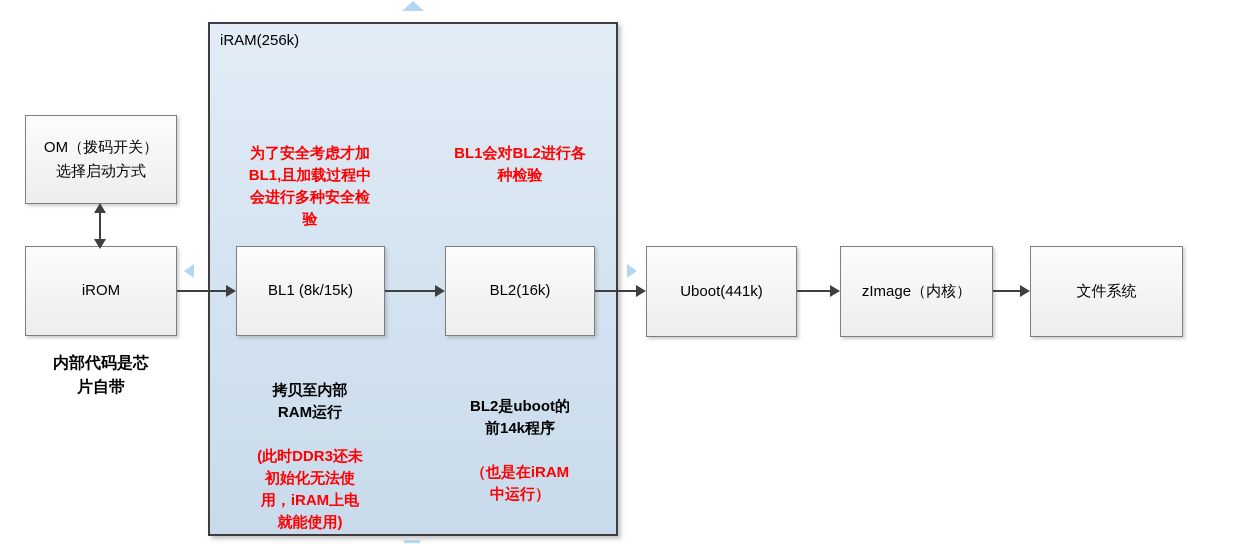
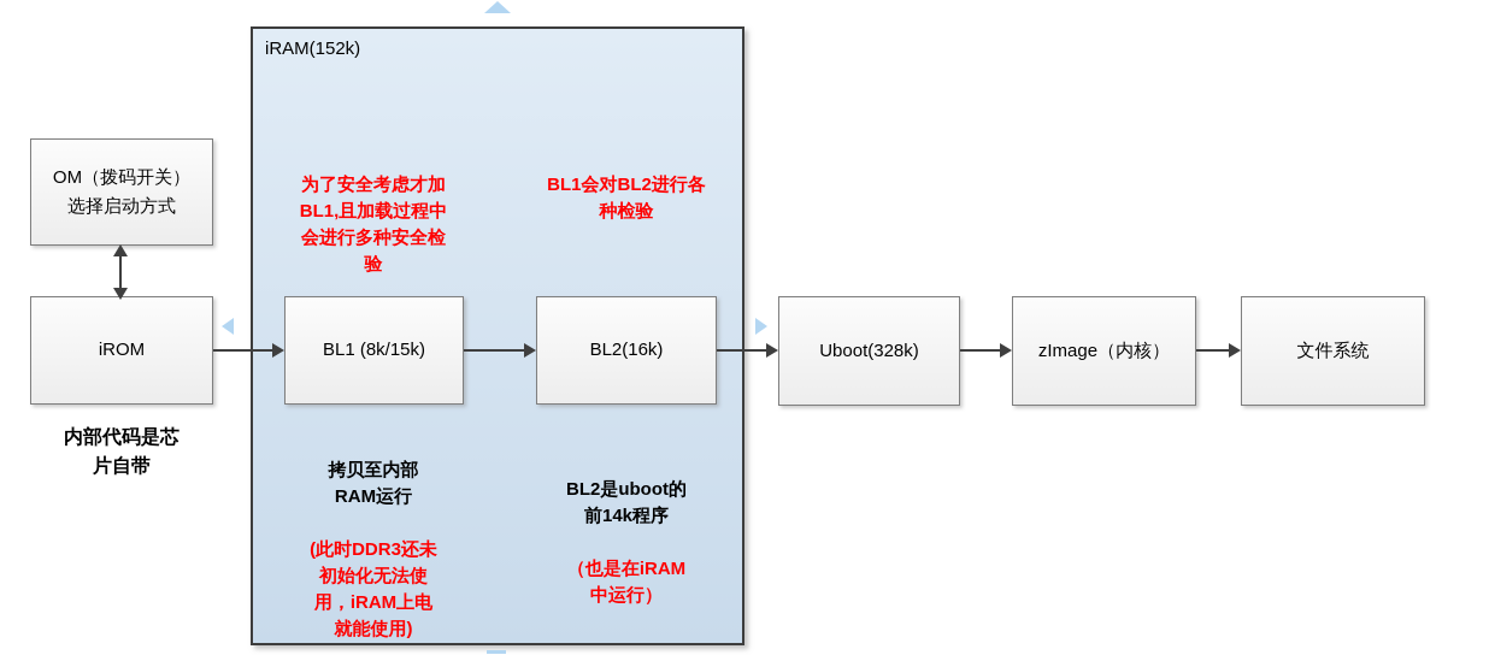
- iRAM(256k)
+ iRAM(152k)
  OM（拨码开关）
  选择启动方式
  iROM
  BL1 (8k/15k)
  BL2(16k)
- Uboot(441k)
+ Uboot(328k)
  zImage（内核）
  文件系统
  内部代码是芯
  片自带
  为了安全考虑才加
  BL1,且加载过程中
  会进行多种安全检
  验
  BL1会对BL2进行各
  种检验
  拷贝至内部
  RAM运行
  (此时DDR3还未
  初始化无法使
  用，iRAM上电
  就能使用)
  BL2是uboot的
  前14k程序
  （也是在iRAM
  中运行）
